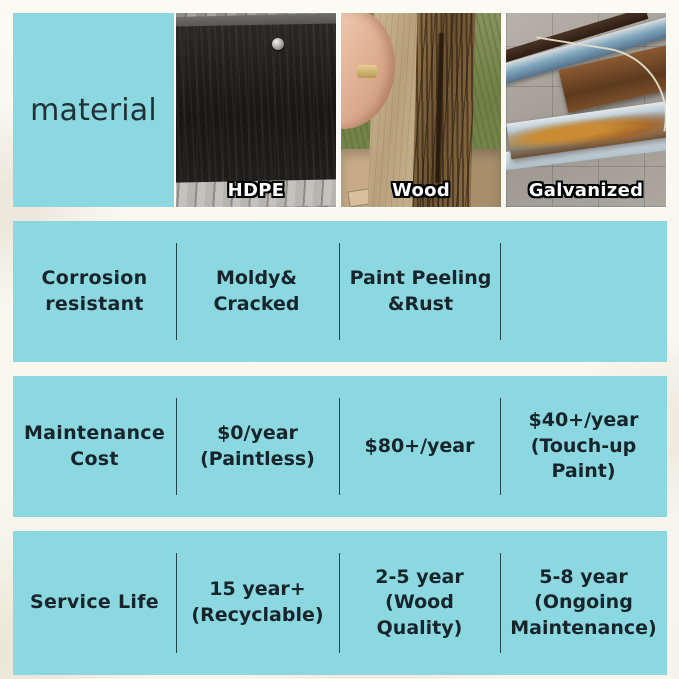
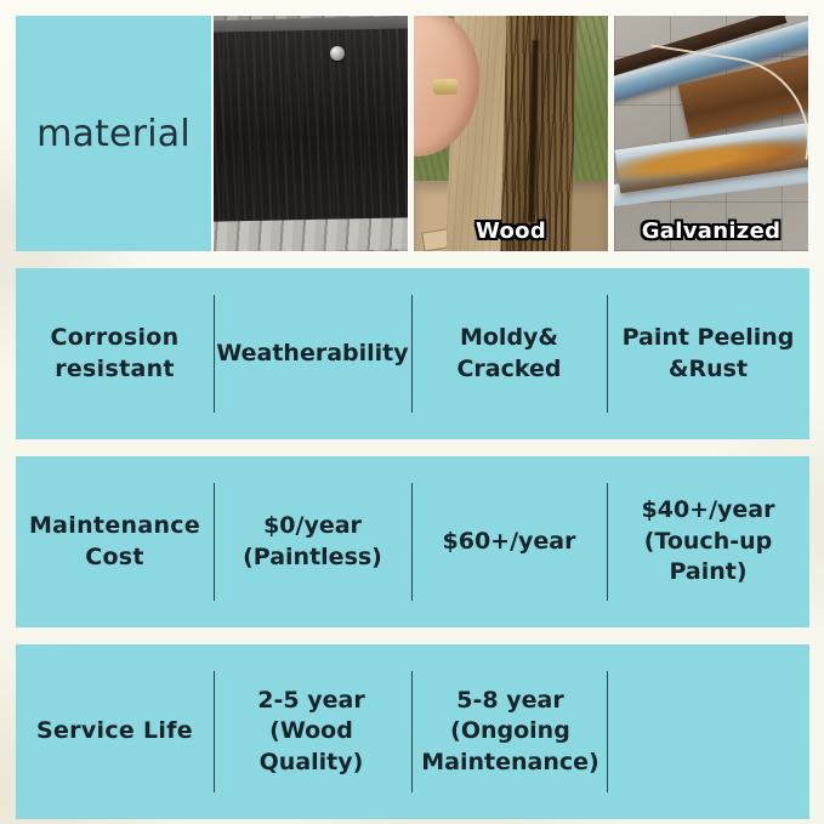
  material
- HDPE
  Wood
  Galvanized
  Corrosion
  resistant
+ Weatherability
  Moldy&
  Cracked
  Paint Peeling
  &Rust
  Maintenance
  Cost
  $0/year
  (Paintless)
- $80+/year
+ $60+/year
  $40+/year
  (Touch-up Paint)
  Service Life
- 15 year+
- (Recyclable)
  2-5 year
  (Wood Quality)
  5-8 year
  (Ongoing
  Maintenance)
